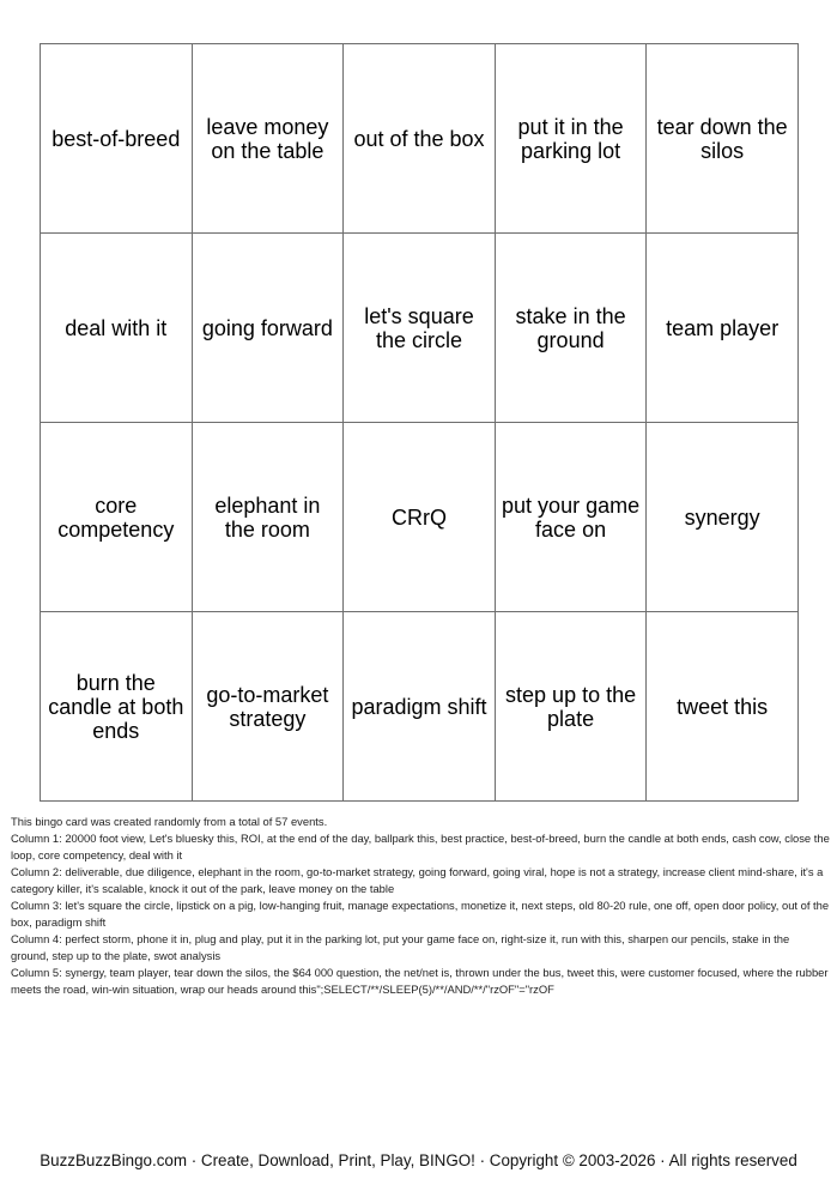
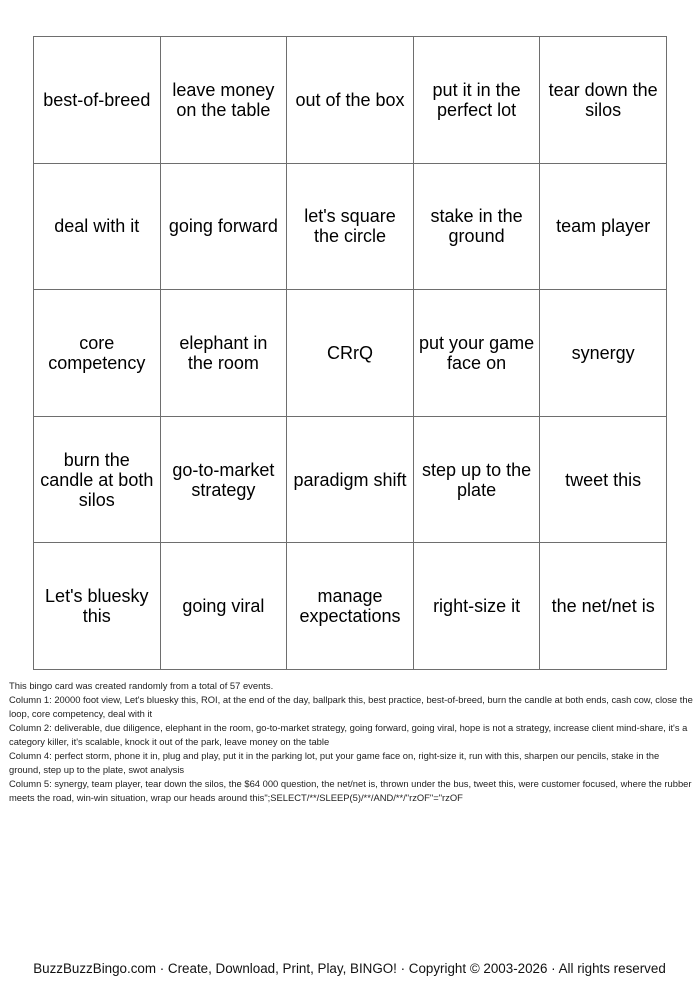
- best-of-breed	leave money on the table	out of the box	put it in the parking lot	tear down the silos
+ best-of-breed	leave money on the table	out of the box	put it in the perfect lot	tear down the silos
  deal with it	going forward	let's square the circle	stake in the ground	team player
  core competency	elephant in the room	CRrQ	put your game face on	synergy
- burn the candle at both ends	go-to-market strategy	paradigm shift	step up to the plate	tweet this
+ burn the candle at both silos	go-to-market strategy	paradigm shift	step up to the plate	tweet this
+ Let's bluesky this	going viral	manage expectations	right-size it	the net/net is
  This bingo card was created randomly from a total of 57 events.
  Column 1: 20000 foot view, Let's bluesky this, ROI, at the end of the day, ballpark this, best practice, best-of-breed, burn the candle at both ends, cash cow, close the loop, core competency, deal with it
  Column 2: deliverable, due diligence, elephant in the room, go-to-market strategy, going forward, going viral, hope is not a strategy, increase client mind-share, it's a category killer, it's scalable, knock it out of the park, leave money on the table
- Column 3: let's square the circle, lipstick on a pig, low-hanging fruit, manage expectations, monetize it, next steps, old 80-20 rule, one off, open door policy, out of the box, paradigm shift
  Column 4: perfect storm, phone it in, plug and play, put it in the parking lot, put your game face on, right-size it, run with this, sharpen our pencils, stake in the ground, step up to the plate, swot analysis
  Column 5: synergy, team player, tear down the silos, the $64 000 question, the net/net is, thrown under the bus, tweet this, were customer focused, where the rubber meets the road, win-win situation, wrap our heads around this";SELECT/**/SLEEP(5)/**/AND/**/"rzOF"="rzOF
  BuzzBuzzBingo.com · Create, Download, Print, Play, BINGO! · Copyright © 2003-2026 · All rights reserved
